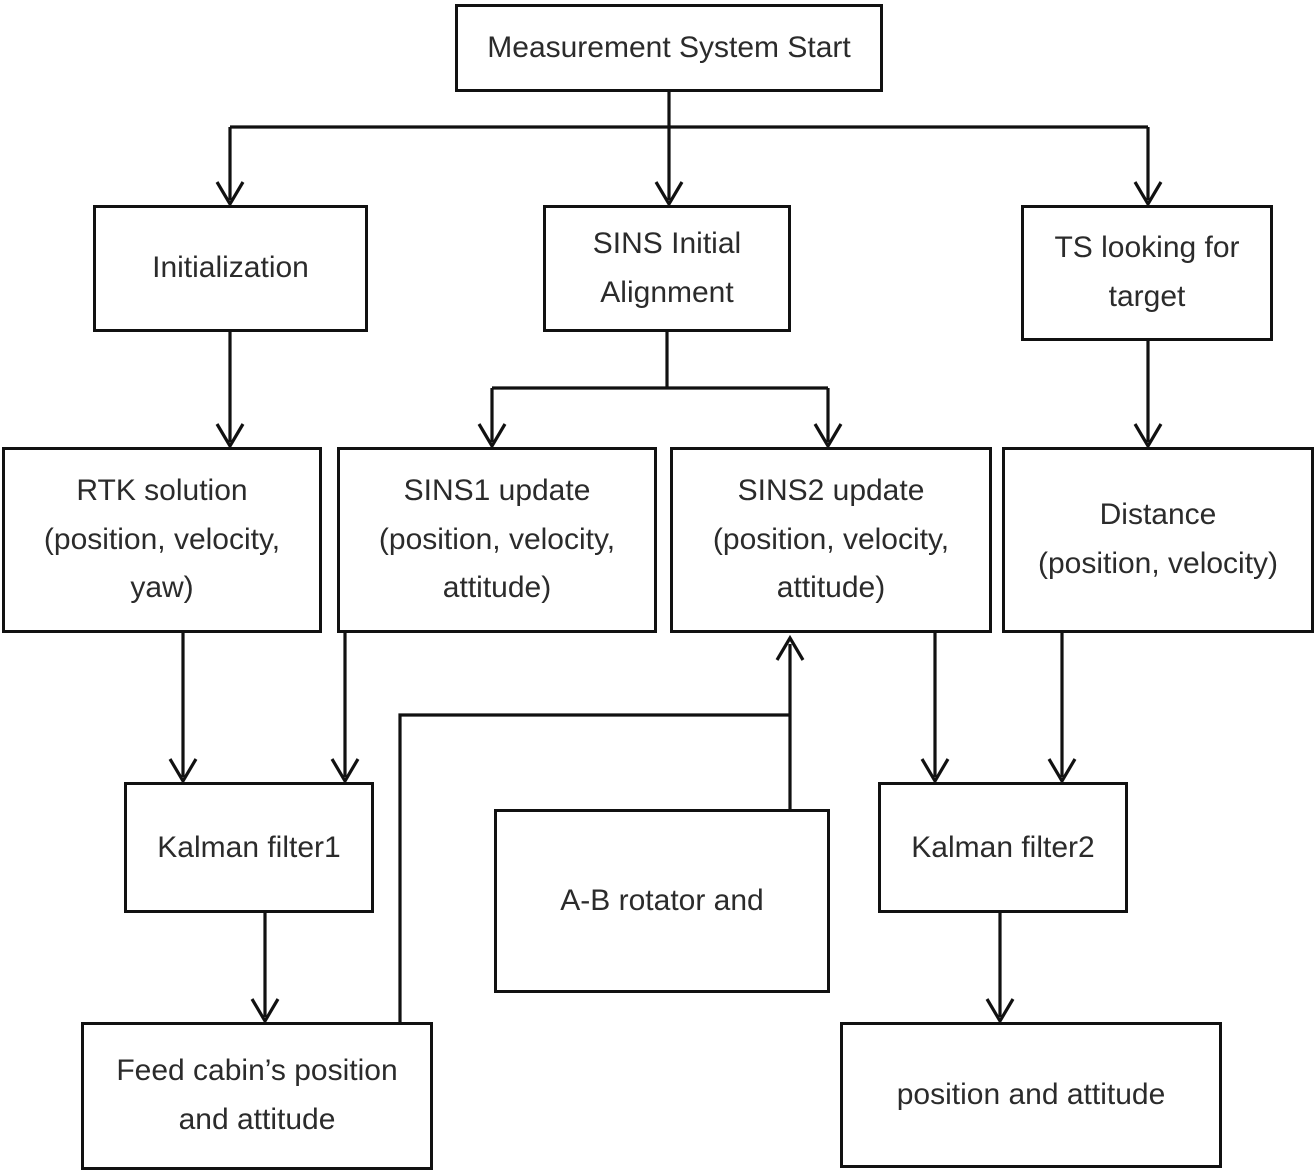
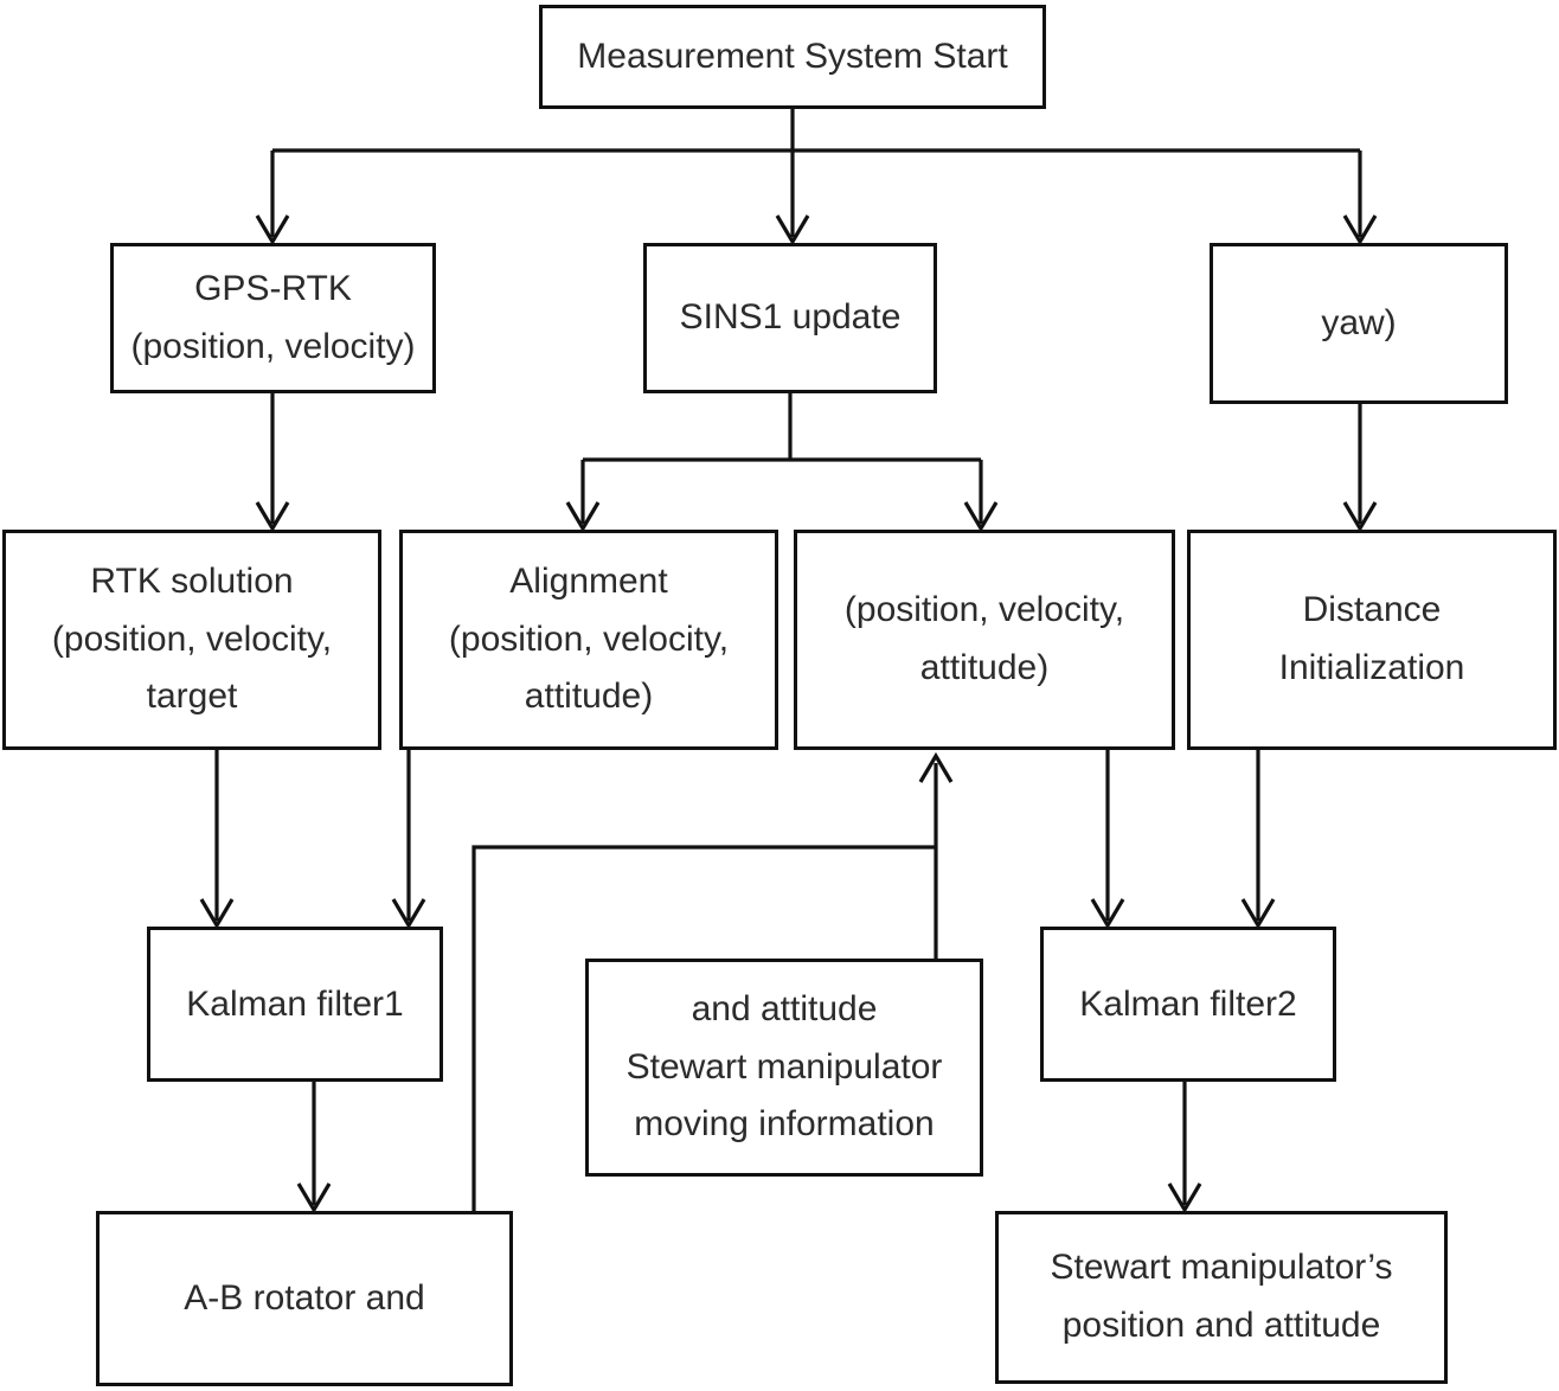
  Measurement System Start
+ GPS-RTK
- Initialization
+ (position, velocity)
- SINS Initial
- Alignment
+ SINS1 update
- TS looking for
- target
+ yaw)
  RTK solution
  (position, velocity,
- yaw)
+ target
- SINS1 update
+ Alignment
  (position, velocity,
  attitude)
- SINS2 update
  (position, velocity,
  attitude)
  Distance
- (position, velocity)
+ Initialization
  Kalman filter1
- A-B rotator and
+ and attitude
+ Stewart manipulator
+ moving information
  Kalman filter2
- Feed cabin’s position
- and attitude
+ A-B rotator and
+ Stewart manipulator’s
  position and attitude
